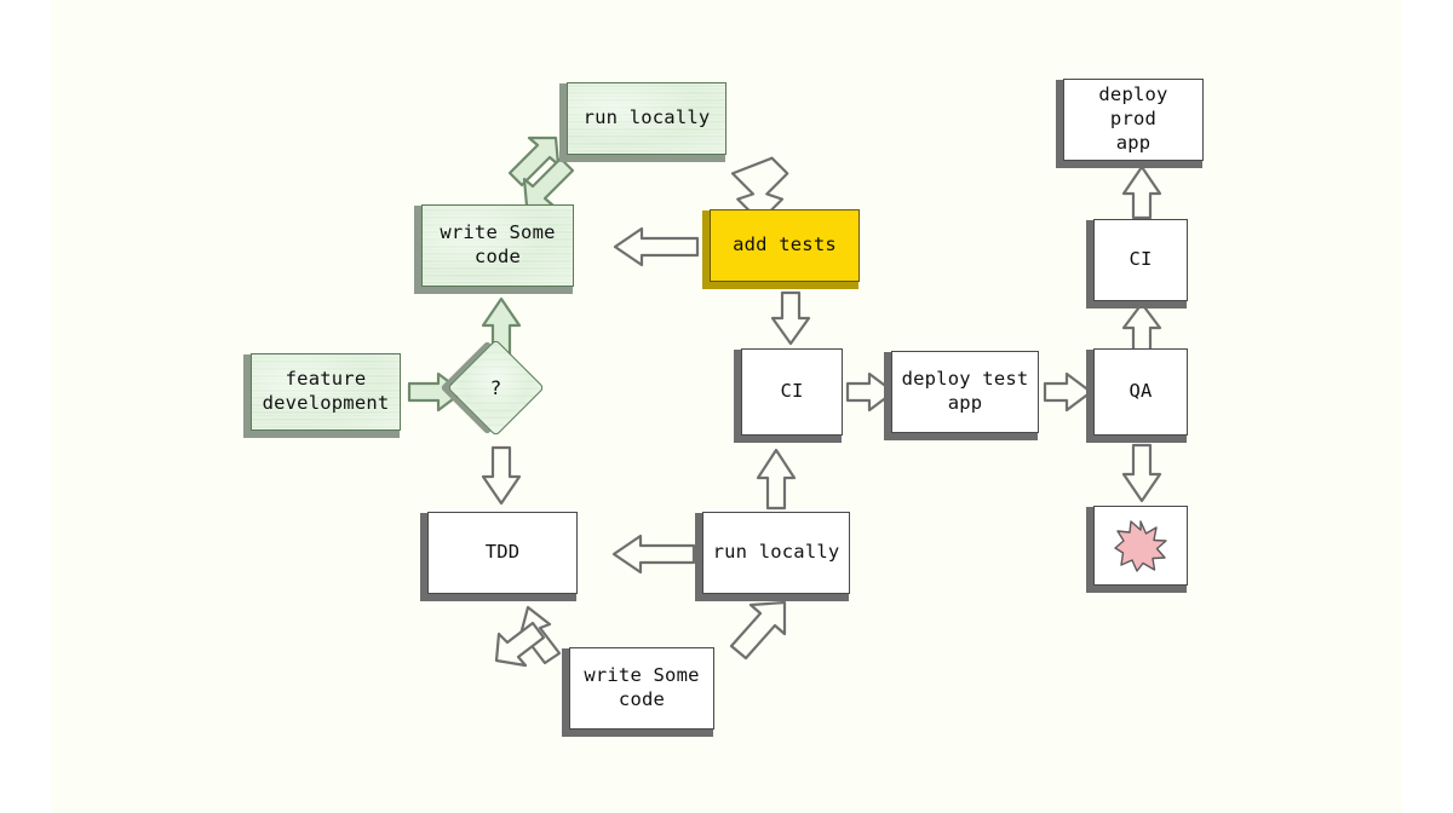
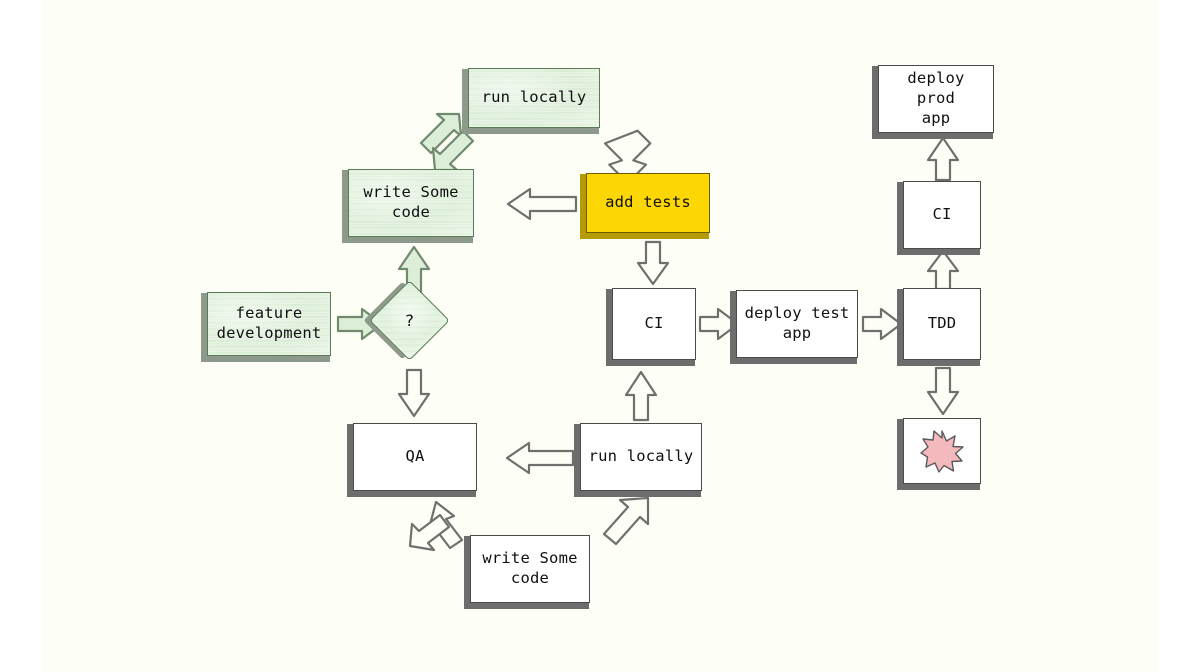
  run locally
  write Some
  code
  add tests
  feature
  development
  CI
  deploy test
  app
- QA
+ TDD
  CI
  deploy prod
  app
- TDD
+ QA
  run locally
  write Some
  code
